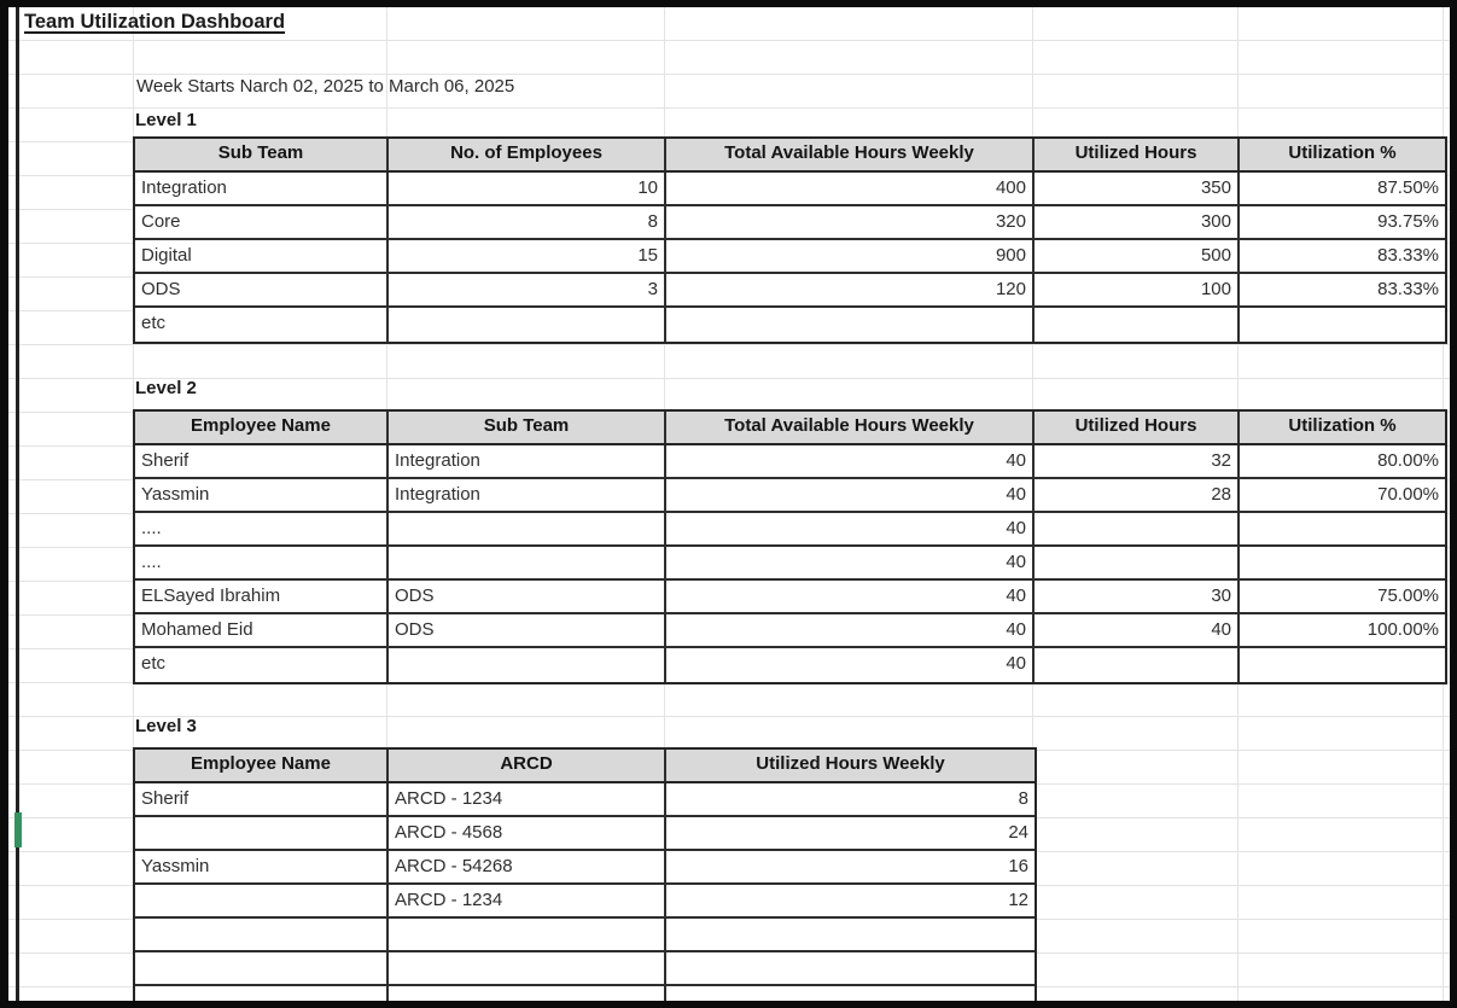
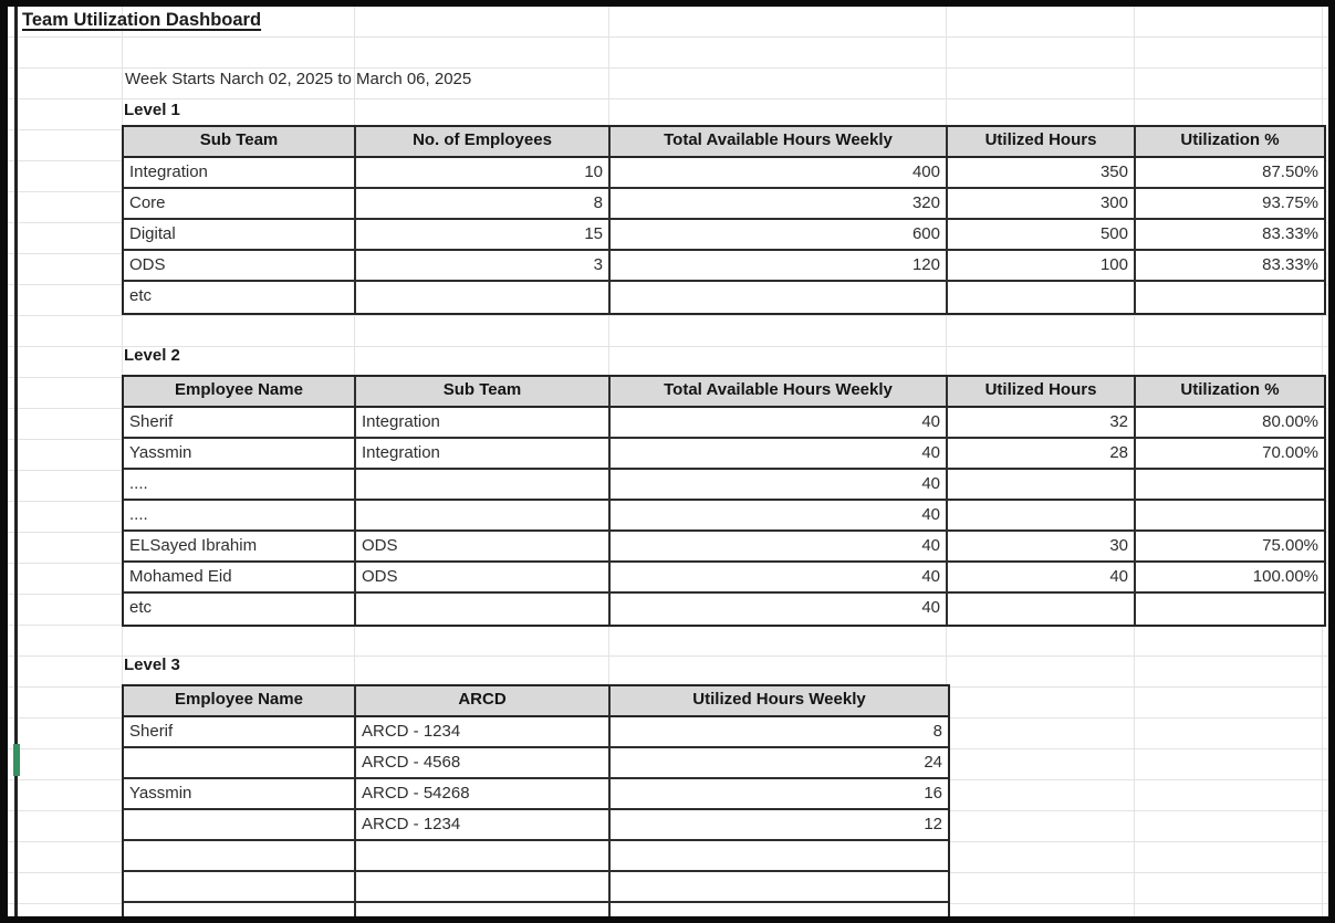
  Team Utilization Dashboard
  Week Starts Narch 02, 2025 to March 06, 2025
  Level 1
  Sub Team
  No. of Employees
  Total Available Hours Weekly
  Utilized Hours
  Utilization %
  Integration
  10
  400
  350
  87.50%
  Core
  8
  320
  300
  93.75%
  Digital
  15
- 900
+ 600
  500
  83.33%
  ODS
  3
  120
  100
  83.33%
  etc
  Level 2
  Employee Name
  Sub Team
  Total Available Hours Weekly
  Utilized Hours
  Utilization %
  Sherif
  Integration
  40
  32
  80.00%
  Yassmin
  Integration
  40
  28
  70.00%
  ....
  40
  ....
  40
  ELSayed Ibrahim
  ODS
  40
  30
  75.00%
  Mohamed Eid
  ODS
  40
  40
  100.00%
  etc
  40
  Level 3
  Employee Name
  ARCD
  Utilized Hours Weekly
  Sherif
  ARCD - 1234
  8
  ARCD - 4568
  24
  Yassmin
  ARCD - 54268
  16
  ARCD - 1234
  12
